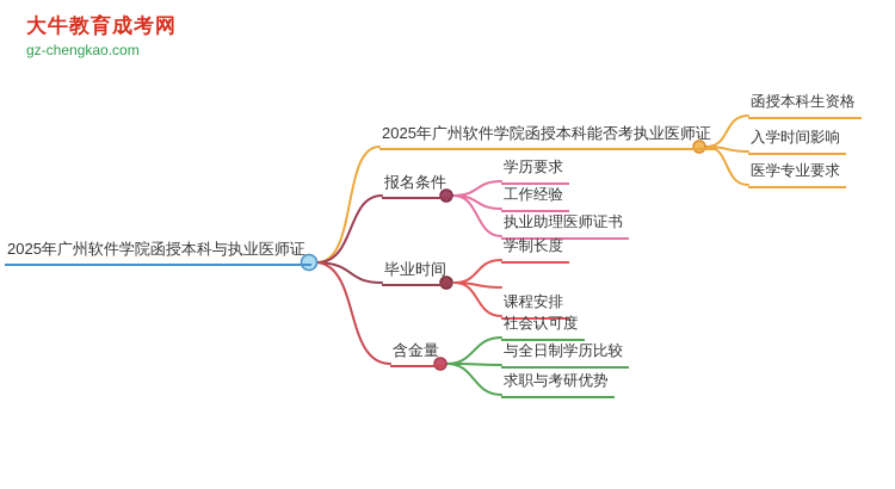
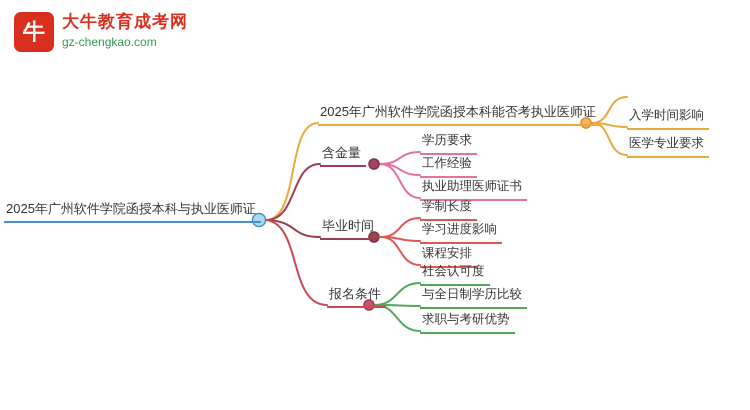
+ 牛
  大牛教育成考网
  gz-chengkao.com
  2025年广州软件学院函授本科与执业医师证
  2025年广州软件学院函授本科能否考执业医师证
- 函授本科生资格
  入学时间影响
  医学专业要求
- 报名条件
+ 含金量
  学历要求
  工作经验
  执业助理医师证书
  毕业时间
  学制长度
+ 学习进度影响
  课程安排
- 含金量
+ 报名条件
  社会认可度
  与全日制学历比较
  求职与考研优势
